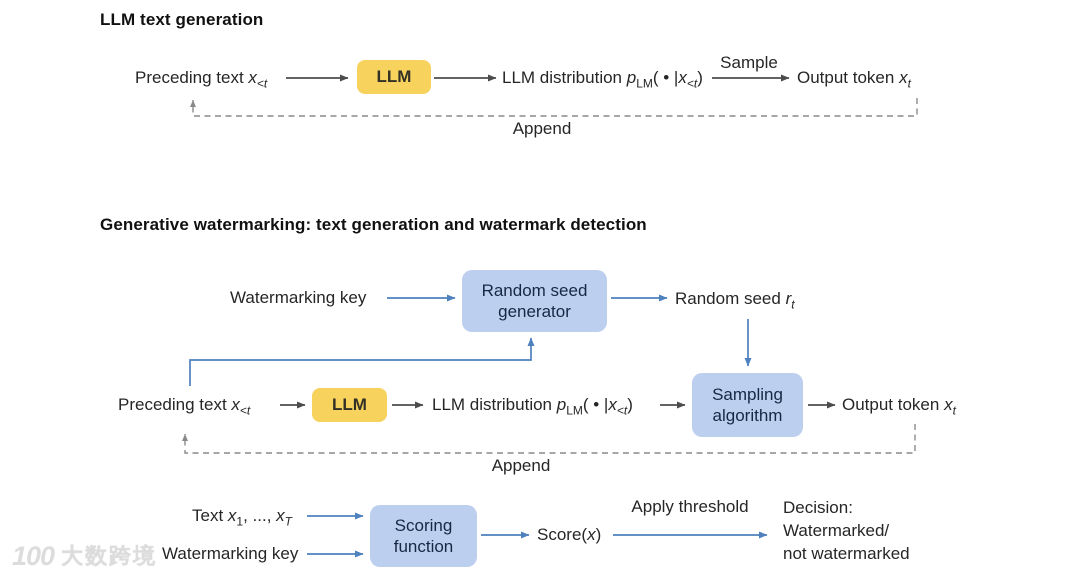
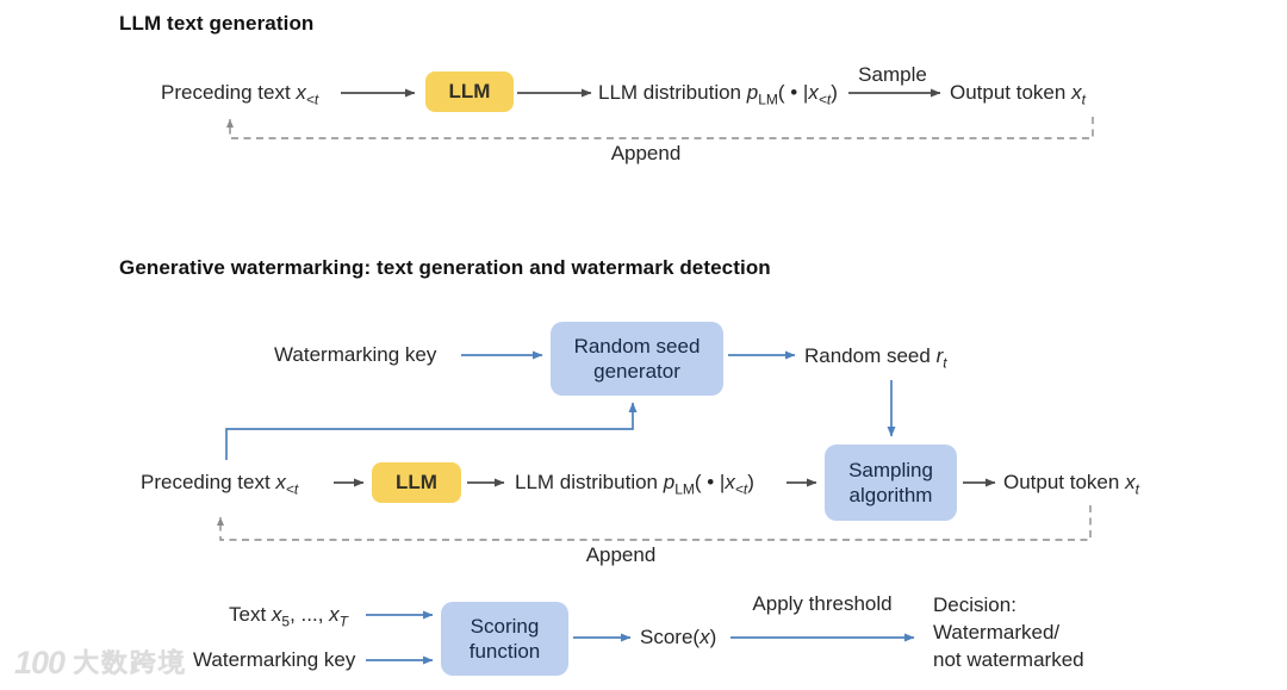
  LLM text generation
  Preceding text x<t
  LLM
  LLM distribution pLM( • |x<t)
  Sample
  Output token xt
  Append
  Generative watermarking: text generation and watermark detection
  Watermarking key
  Random seed
  generator
  Random seed rt
  Preceding text x<t
  LLM
  LLM distribution pLM( • |x<t)
  Sampling
  algorithm
  Output token xt
  Append
- Text x1, ..., xT
+ Text x5, ..., xT
  Watermarking key
  Scoring
  function
  Score(x)
  Apply threshold
  Decision:
  Watermarked/
  not watermarked
  100
  大数跨境
